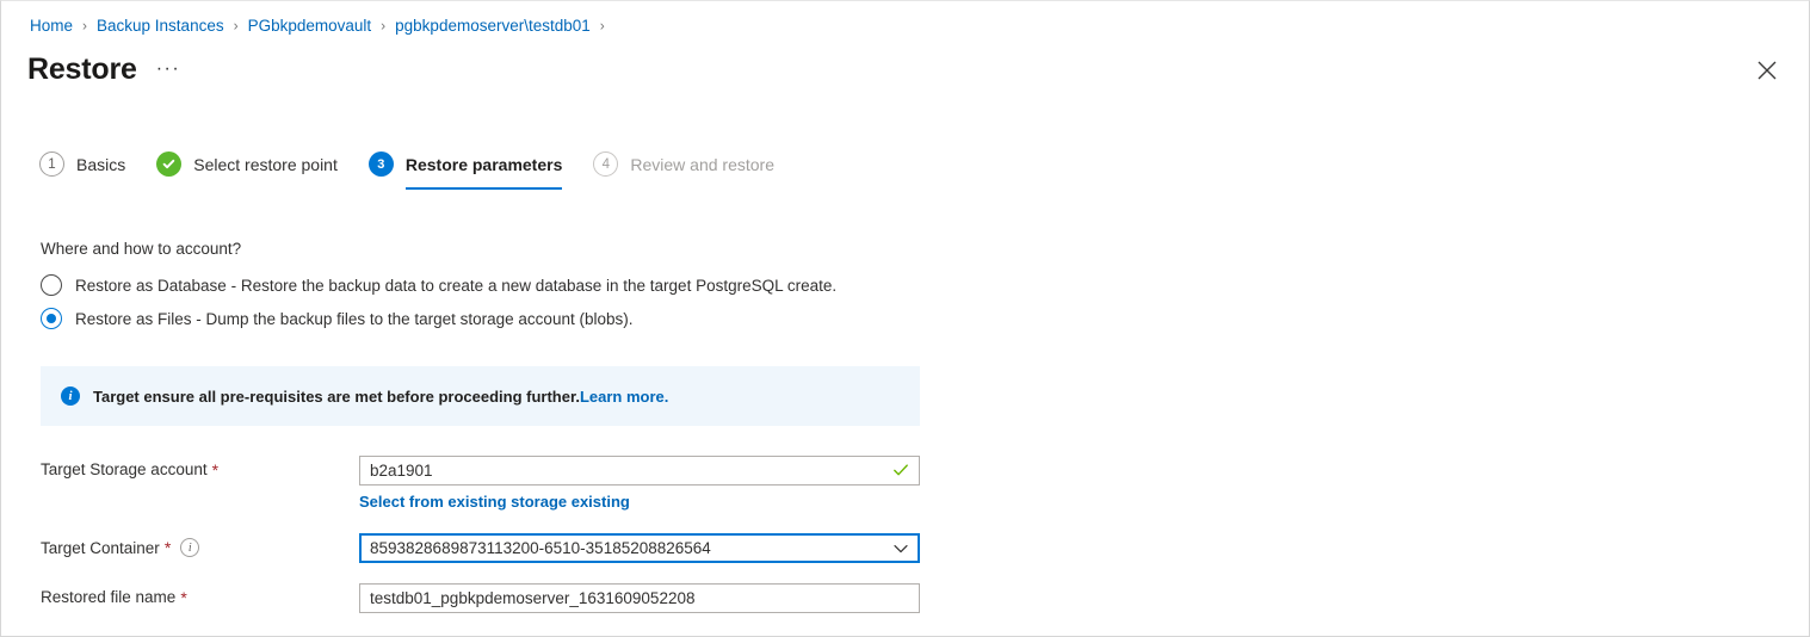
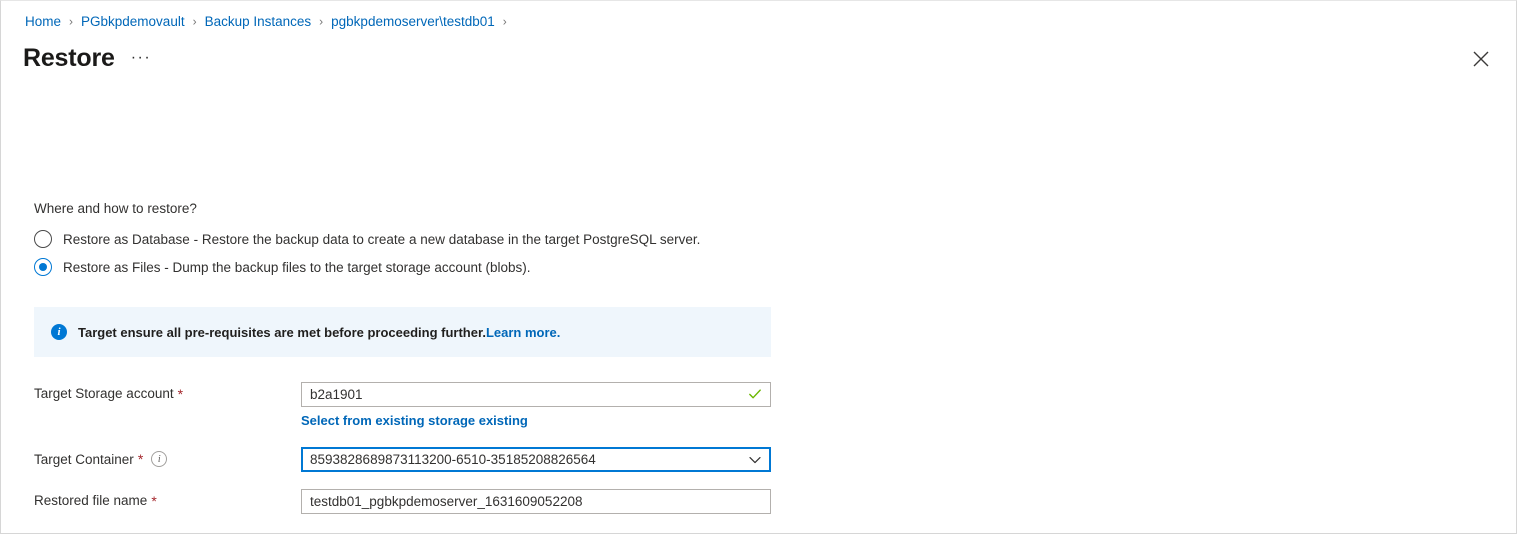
  Home
  ›
- Backup Instances
+ PGbkpdemovault
  ›
- PGbkpdemovault
+ Backup Instances
  ›
  pgbkpdemoserver\testdb01
  ›
  Restore
  ···
- 1
- Basics
- Select restore point
- 3
- Restore parameters
- 4
- Review and restore
- Where and how to account?
+ Where and how to restore?
- Restore as Database - Restore the backup data to create a new database in the target PostgreSQL create.
+ Restore as Database - Restore the backup data to create a new database in the target PostgreSQL server.
  Restore as Files - Dump the backup files to the target storage account (blobs).
  i
  Target ensure all pre-requisites are met before proceeding further.
  Learn more.
  Target Storage account
  *
  b2a1901 Select from existing storage existing
  Target Container
  *
  i
  8593828689873113200-6510-35185208826564
  Restored file name
  *
  testdb01_pgbkpdemoserver_1631609052208
